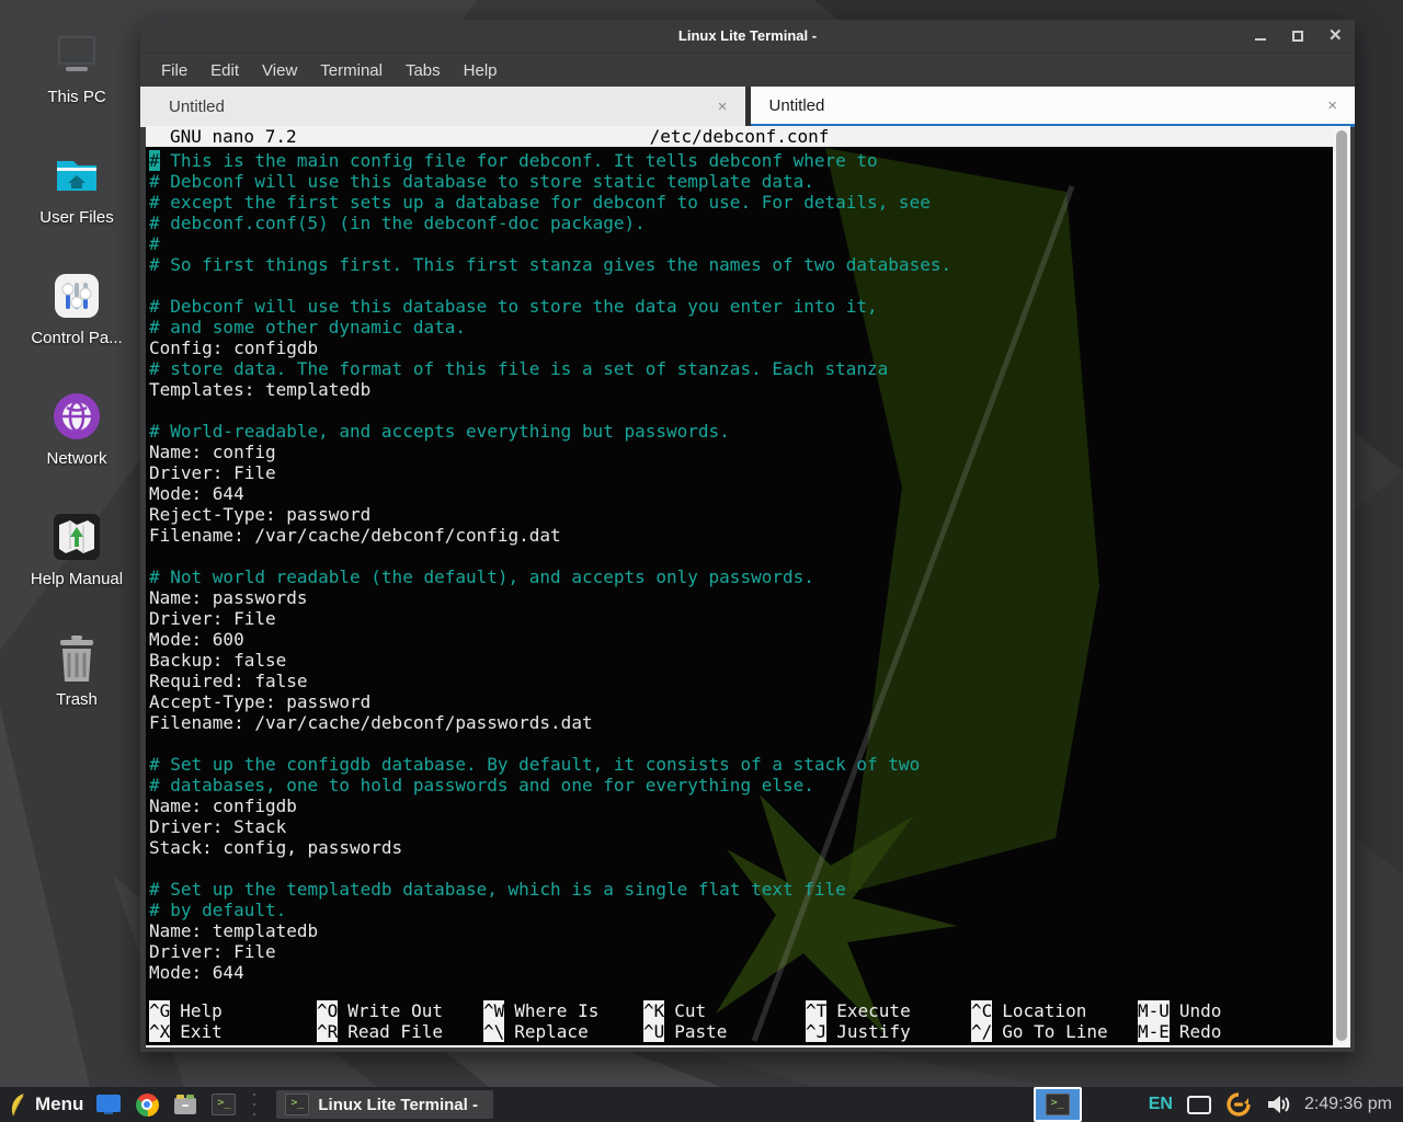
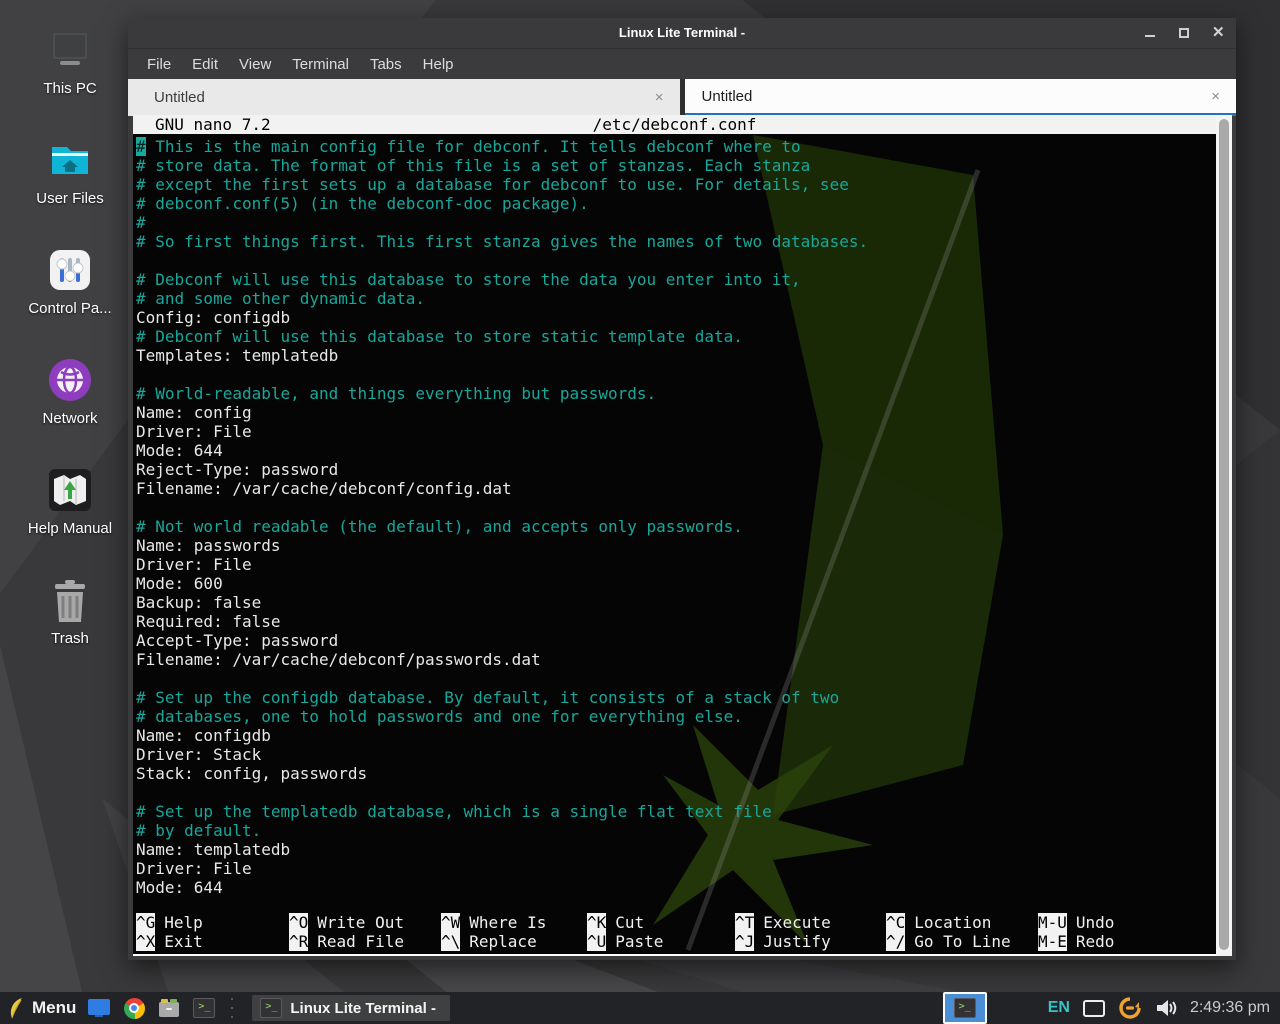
  This PC
  User Files
  Control Pa...
  Network
  Help Manual
  Trash
  Linux Lite Terminal -
  ✕
  File
  Edit
  View
  Terminal
  Tabs
  Help
  Untitled
  ×
  Untitled
  ×
  GNU nano 7.2
  /etc/debconf.conf
  # This is the main config file for debconf. It tells debconf where to
- # Debconf will use this database to store static template data.
+ # store data. The format of this file is a set of stanzas. Each stanza
  # except the first sets up a database for debconf to use. For details, see
  # debconf.conf(5) (in the debconf-doc package).
  #
  # So first things first. This first stanza gives the names of two databases.
  # Debconf will use this database to store the data you enter into it,
  # and some other dynamic data.
  Config: configdb
- # store data. The format of this file is a set of stanzas. Each stanza
+ # Debconf will use this database to store static template data.
  Templates: templatedb
- # World-readable, and accepts everything but passwords.
+ # World-readable, and things everything but passwords.
  Name: config
  Driver: File
  Mode: 644
  Reject-Type: password
  Filename: /var/cache/debconf/config.dat
  # Not world readable (the default), and accepts only passwords.
  Name: passwords
  Driver: File
  Mode: 600
  Backup: false
  Required: false
  Accept-Type: password
  Filename: /var/cache/debconf/passwords.dat
  # Set up the configdb database. By default, it consists of a stack of two
  # databases, one to hold passwords and one for everything else.
  Name: configdb
  Driver: Stack
  Stack: config, passwords
  # Set up the templatedb database, which is a single flat text file
  # by default.
  Name: templatedb
  Driver: File
  Mode: 644
  ^G Help
  ^O Write Out
  ^W Where Is
  ^K Cut
  ^T Execute
  ^C Location
  M-U Undo
  ^X Exit
  ^R Read File
  ^\ Replace
  ^U Paste
  ^J Justify
  ^/ Go To Line
  M-E Redo
  Menu
  >_
  >_
  Linux Lite Terminal -
  >_
  EN
  2:49:36 pm
